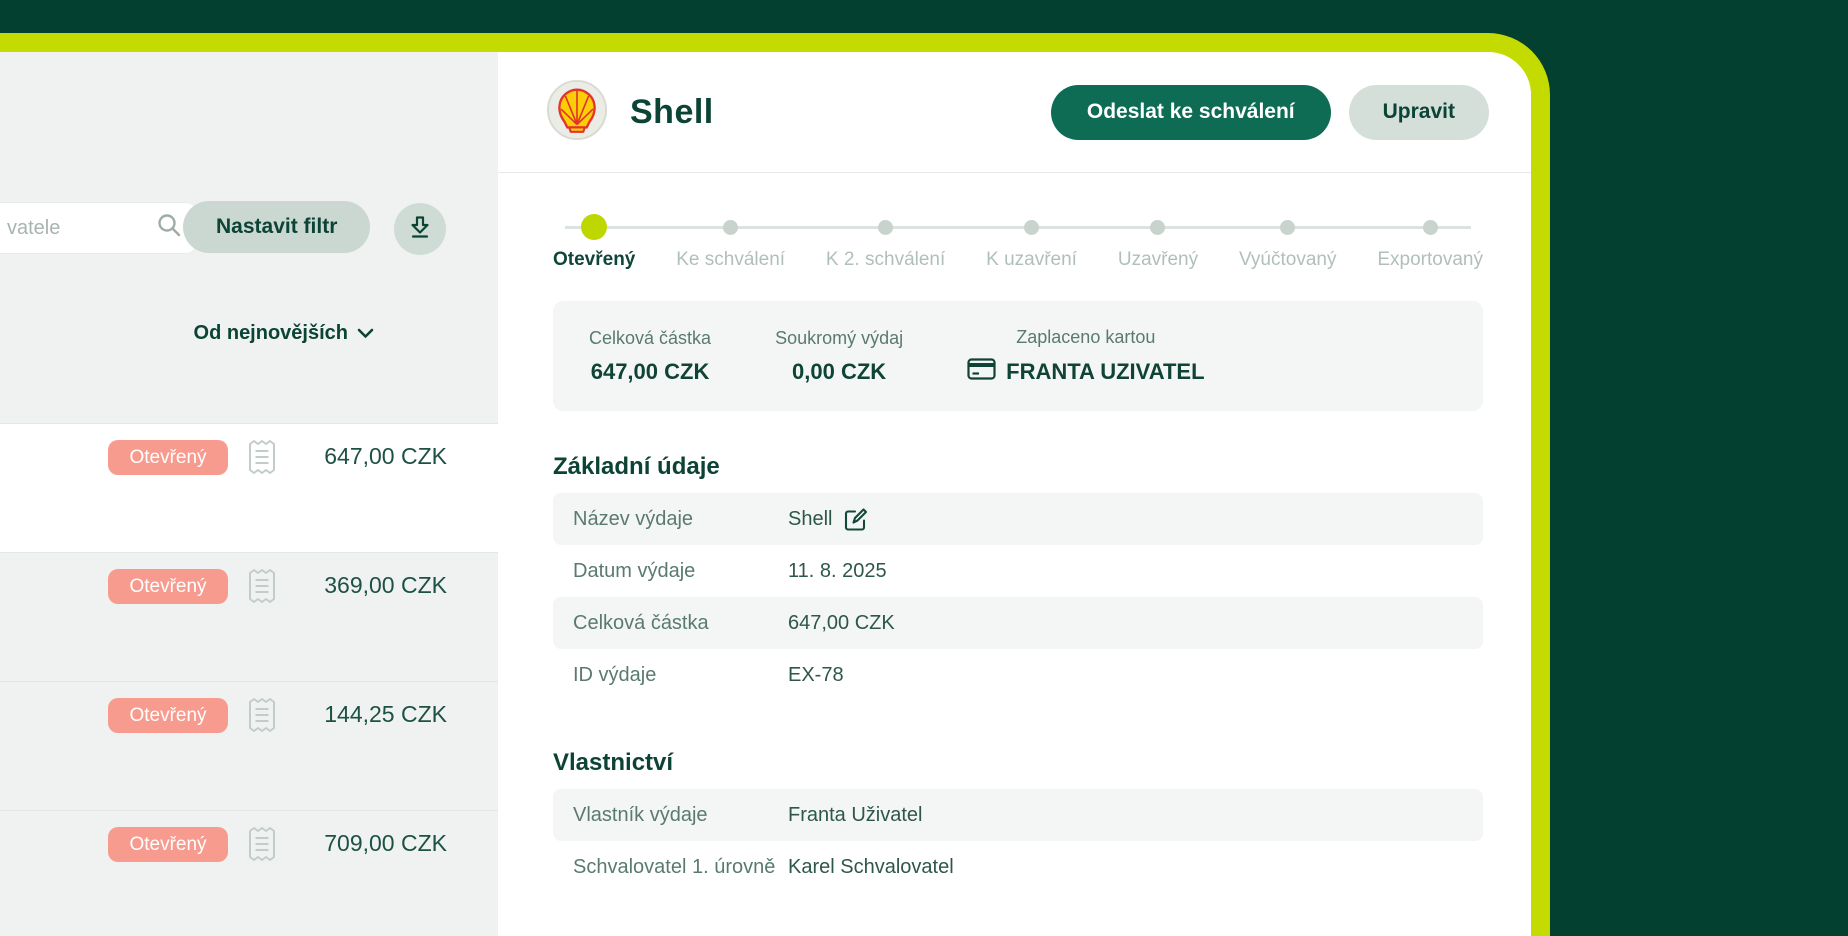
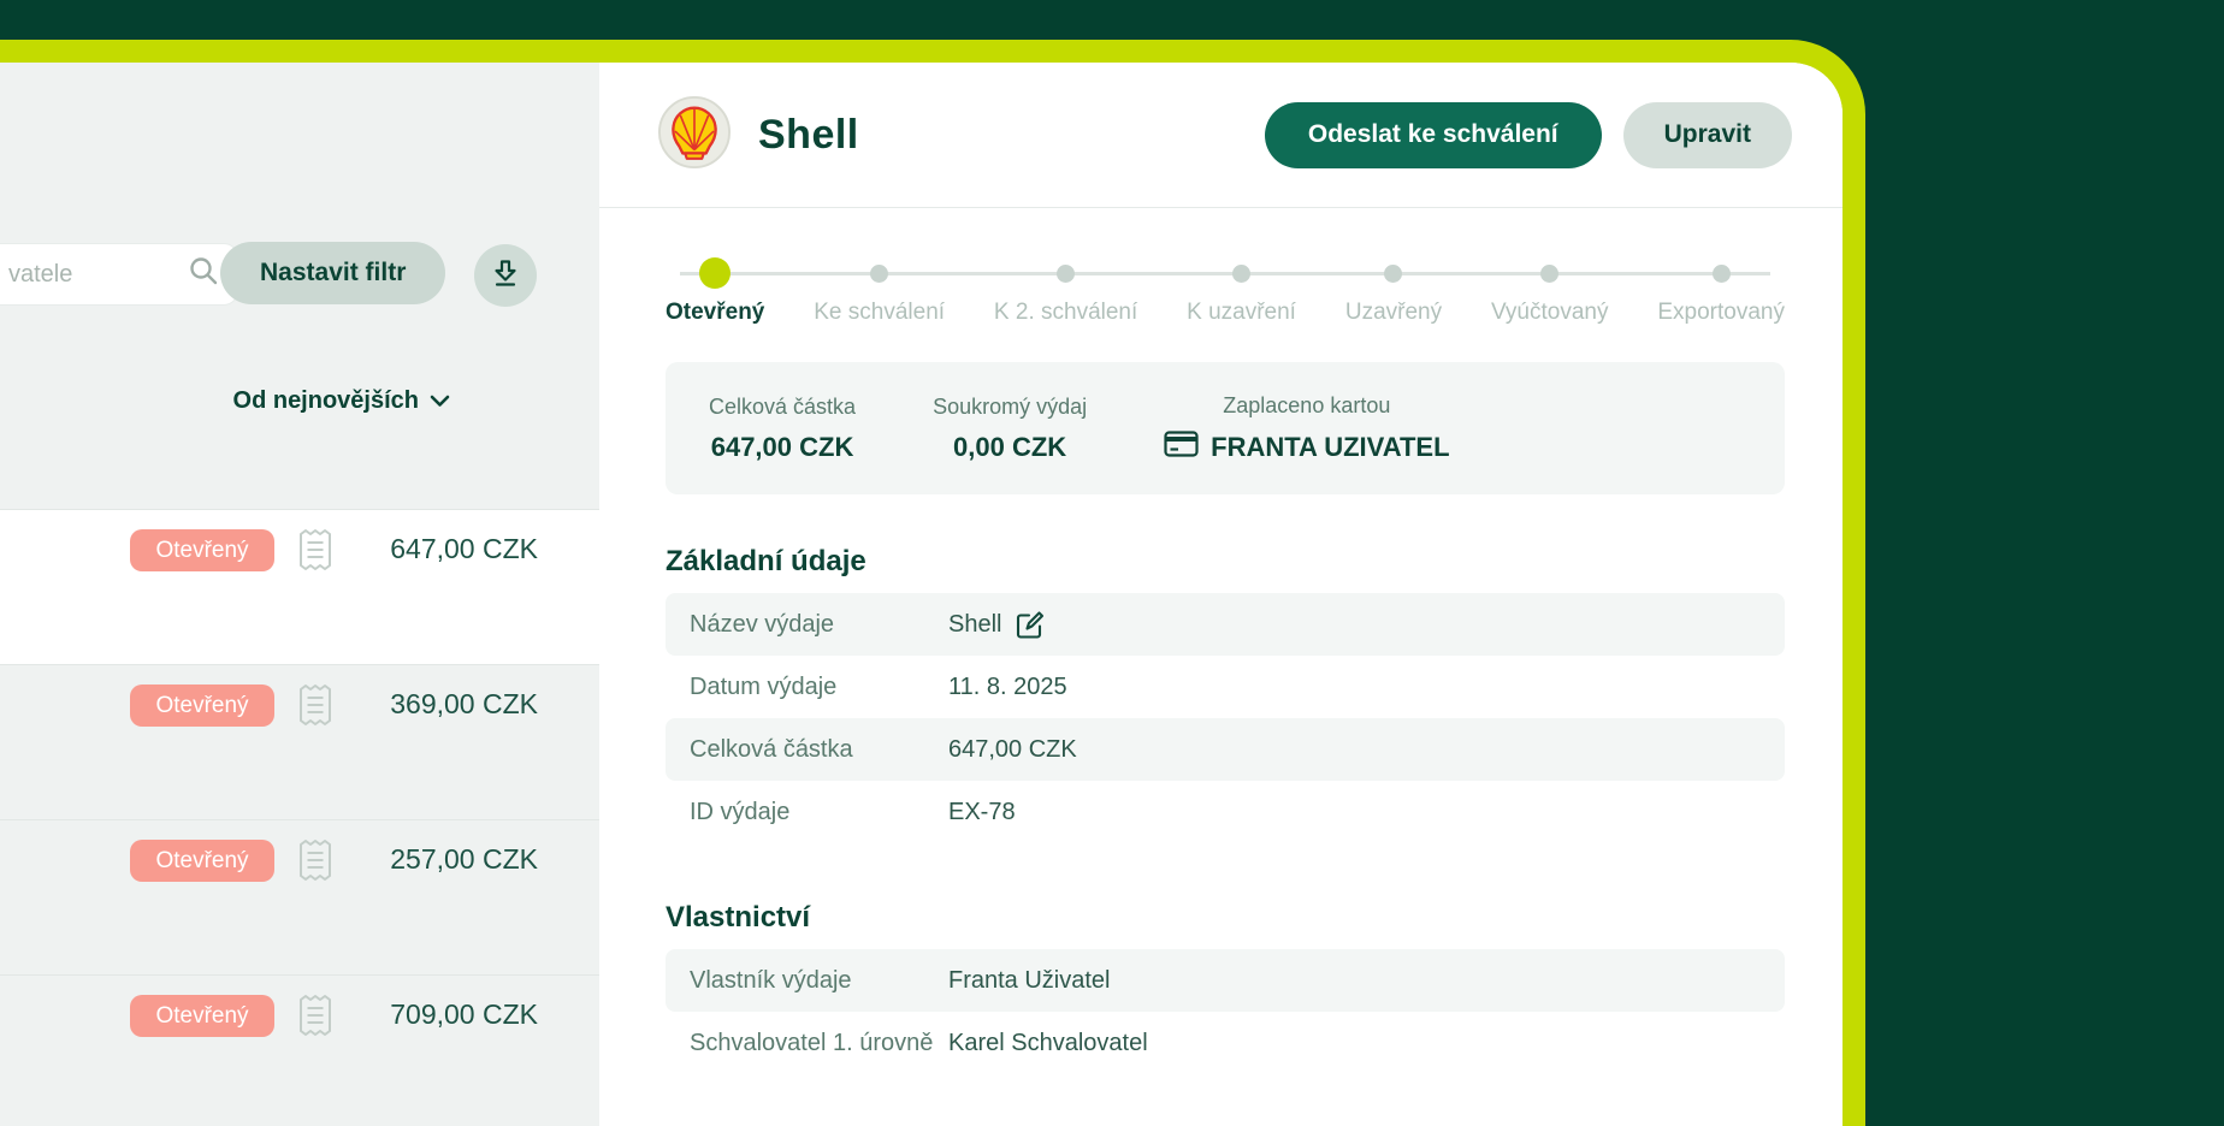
  vatele
  Nastavit filtr
  Od nejnovějších
  Otevřený
  647,00 CZK
  Otevřený
  369,00 CZK
  Otevřený
- 144,25 CZK
+ 257,00 CZK
  Otevřený
  709,00 CZK
  Shell
  Odeslat ke schválení
  Upravit
  Otevřený
  Ke schválení
  K 2. schválení
  K uzavření
  Uzavřený
  Vyúčtovaný
  Exportovaný
  Celková částka
  647,00 CZK
  Soukromý výdaj
  0,00 CZK
  Zaplaceno kartou
  FRANTA UZIVATEL
  Základní údaje
  Název výdaje
  Shell
  Datum výdaje
  11. 8. 2025
  Celková částka
  647,00 CZK
  ID výdaje
  EX-78
  Vlastnictví
  Vlastník výdaje
  Franta Uživatel
  Schvalovatel 1. úrovně
  Karel Schvalovatel
